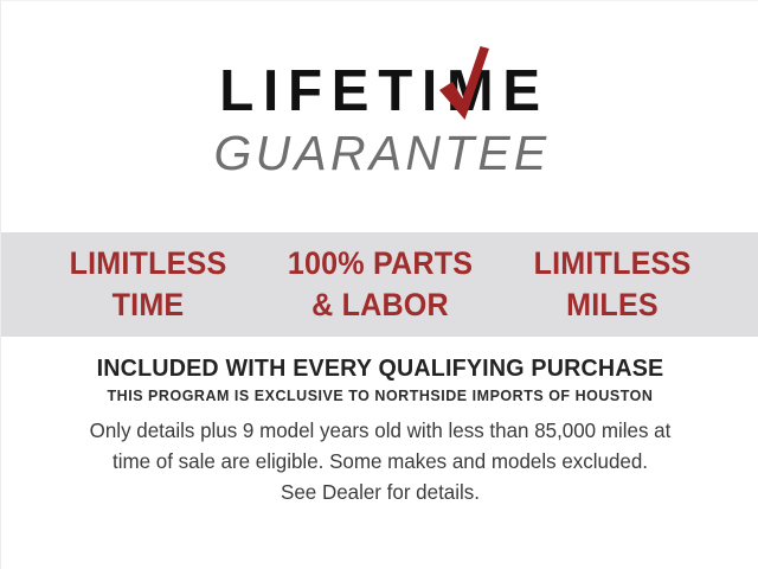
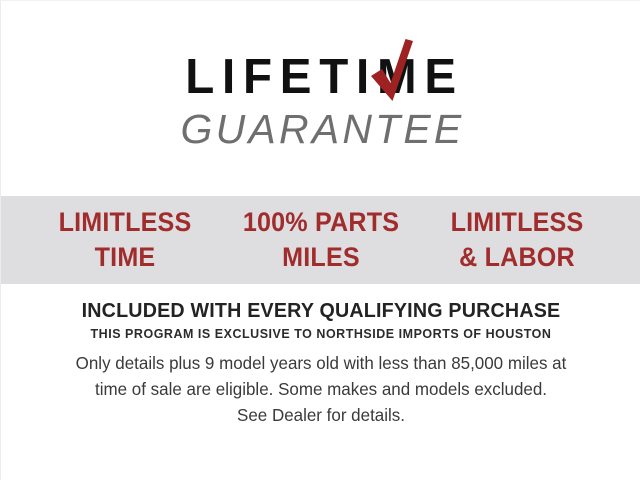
  LIFETIE
  GUARANTEE
  LIMITLESS
  TIME
  100% PARTS
- & LABOR
+ MILES
  LIMITLESS
- MILES
+ & LABOR
  INCLUDED WITH EVERY QUALIFYING PURCHASE
  THIS PROGRAM IS EXCLUSIVE TO NORTHSIDE IMPORTS OF HOUSTON
  Only details plus 9 model years old with less than 85,000 miles at
  time of sale are eligible. Some makes and models excluded.
  See Dealer for details.
